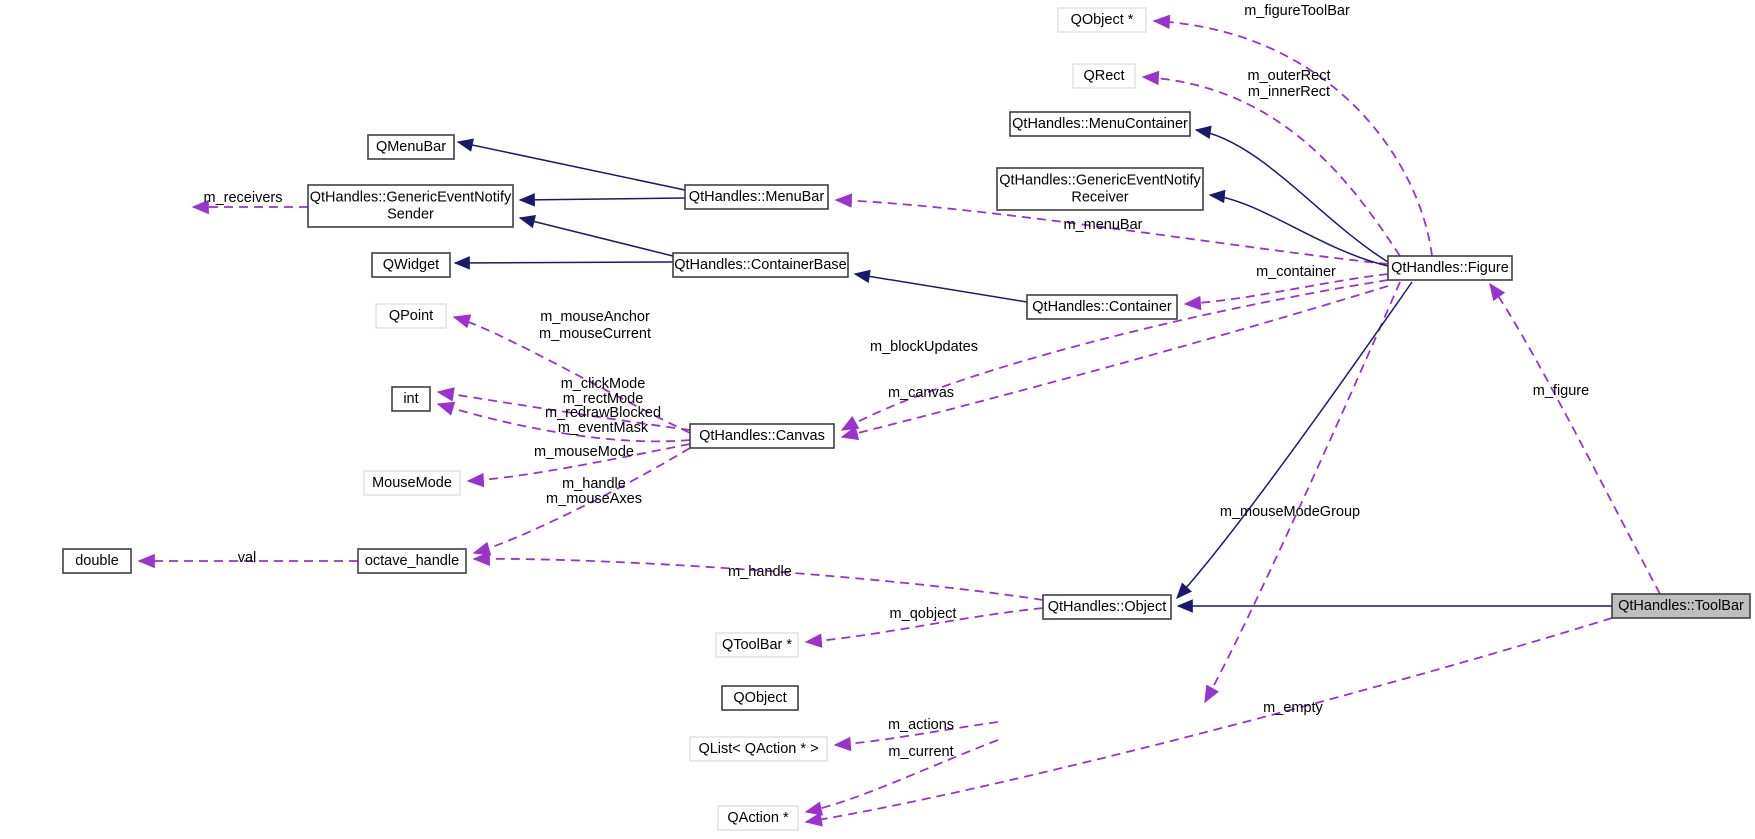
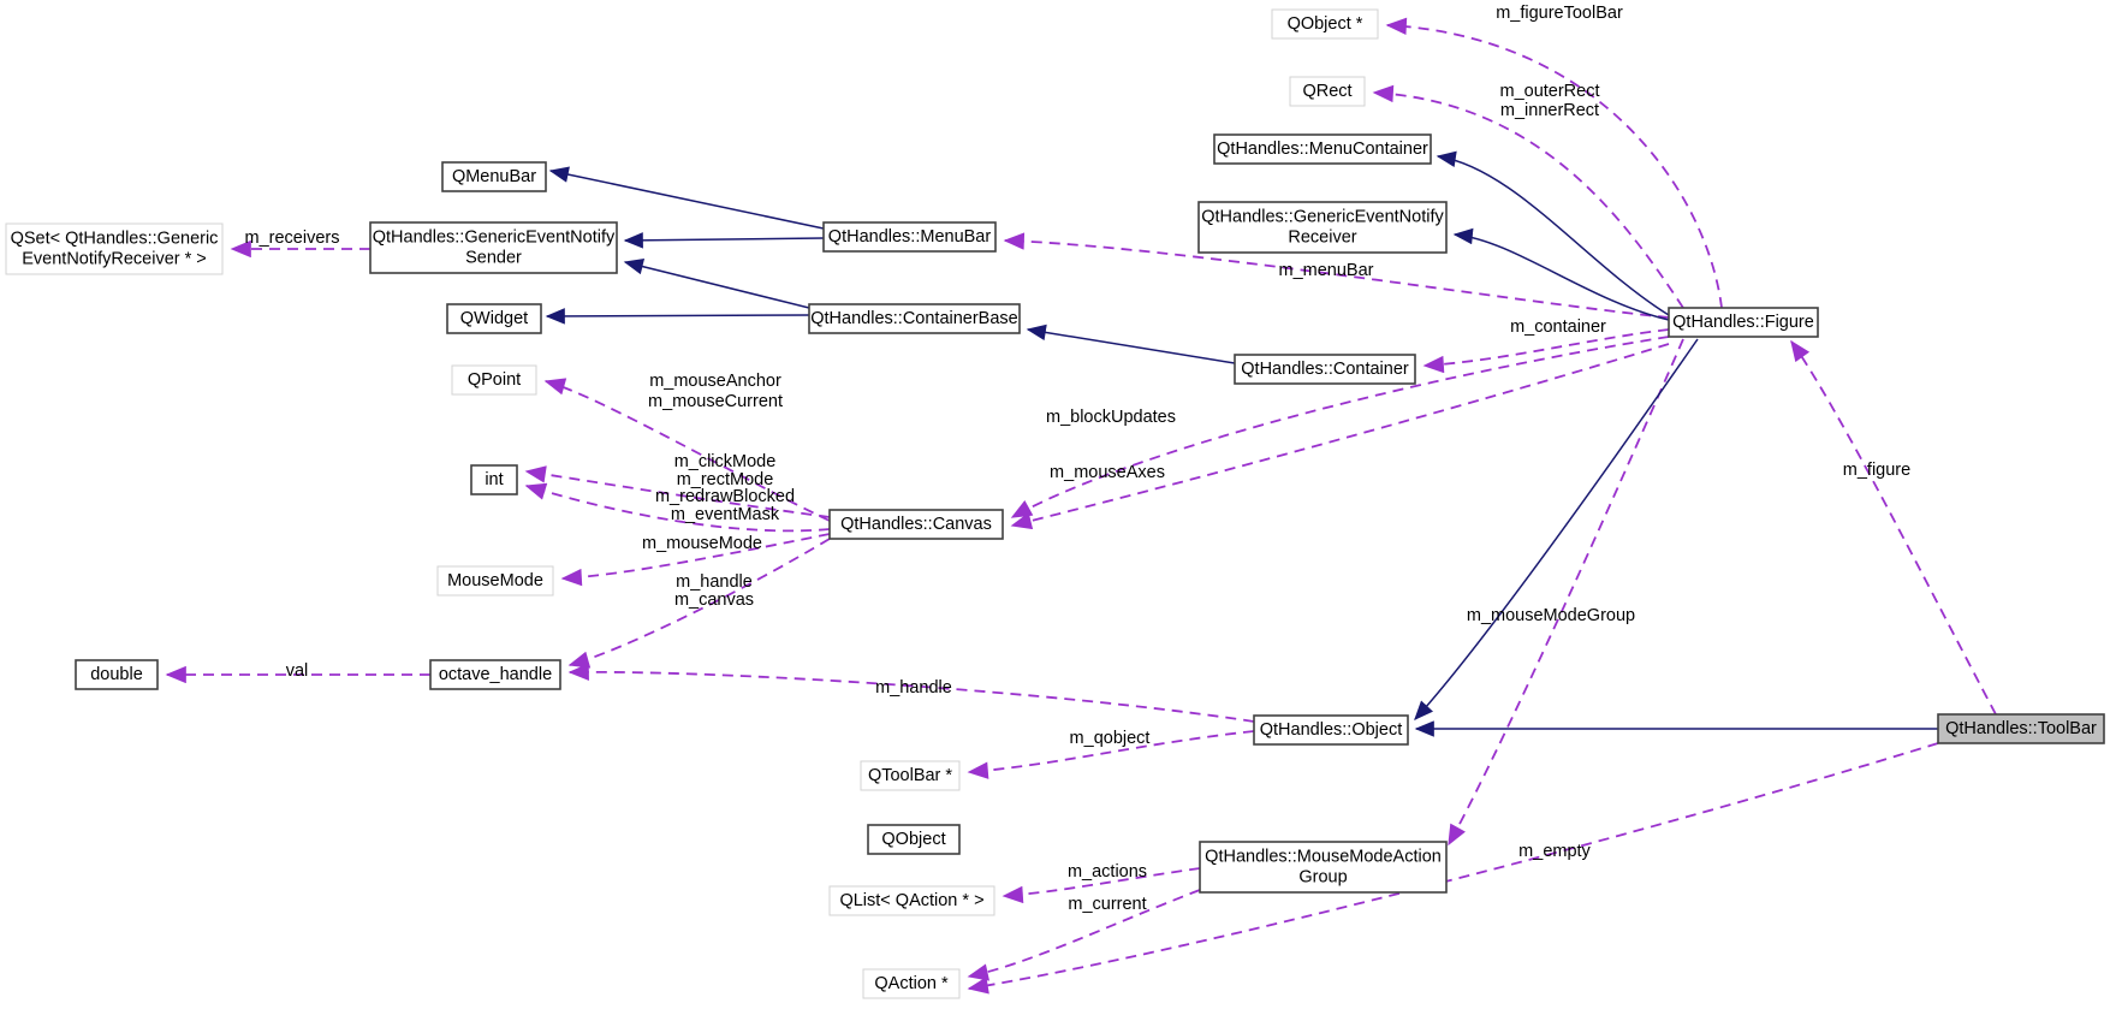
+ QSet< QtHandles::Generic
+ EventNotifyReceiver * >
  QMenuBar
  QtHandles::GenericEventNotify
  Sender
  QWidget
  QPoint
  int
  MouseMode
  double
  octave_handle
  QtHandles::MenuBar
  QtHandles::ContainerBase
  QtHandles::Canvas
  QToolBar *
  QObject
  QList< QAction * >
  QAction *
  QObject *
  QRect
  QtHandles::MenuContainer
  QtHandles::GenericEventNotify
  Receiver
  QtHandles::Container
  QtHandles::Object
+ QtHandles::MouseModeAction
+ Group
  QtHandles::Figure
  QtHandles::ToolBar
  m_receivers
  m_figureToolBar
  m_outerRect
  m_innerRect
  m_menuBar
  m_container
  m_mouseAnchor
  m_mouseCurrent
  m_blockUpdates
  m_clickMode
  m_rectMode
  m_redrawBlocked
  m_eventMask
- m_canvas
+ m_mouseAxes
  m_mouseMode
  m_handle
- m_mouseAxes
+ m_canvas
  val
  m_handle
  m_qobject
  m_mouseModeGroup
  m_figure
  m_actions
  m_current
  m_empty
